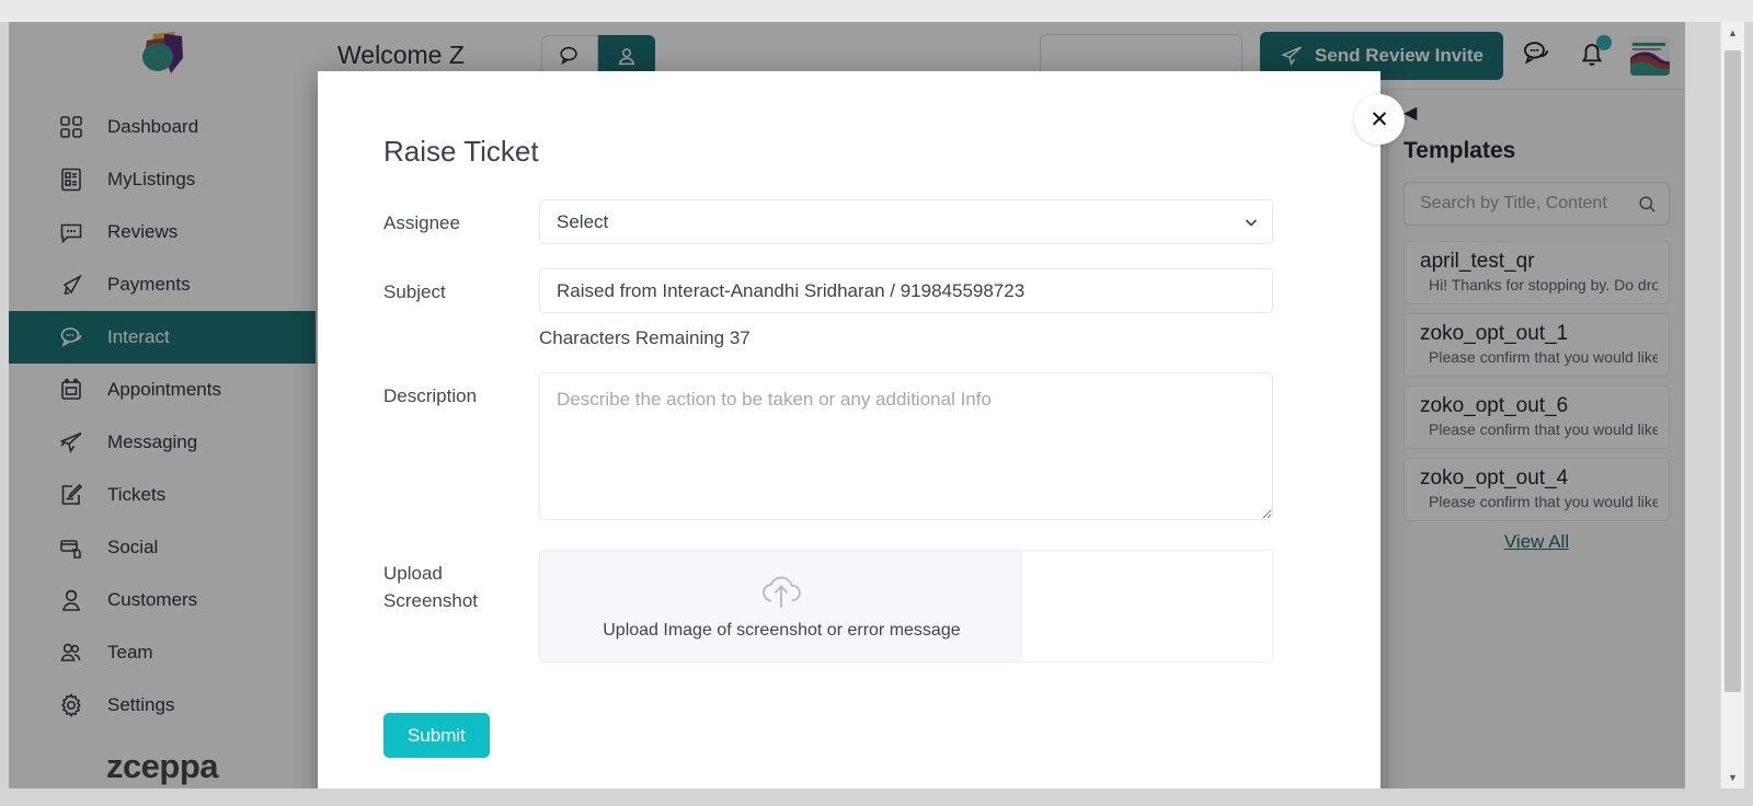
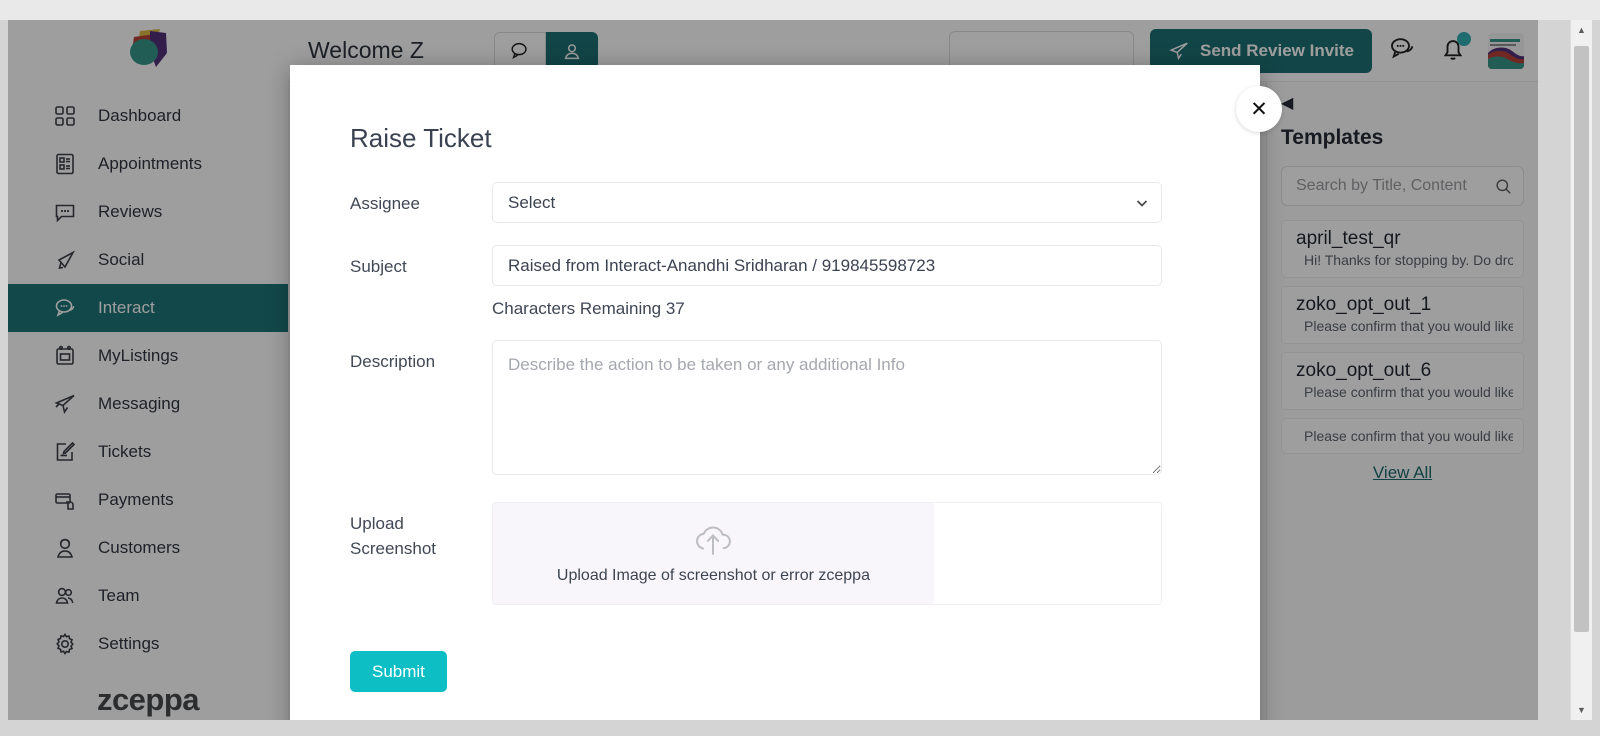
  Dashboard
- MyListings
+ Appointments
  Reviews
- Payments
+ Social
  Interact
- Appointments
+ MyListings
  Messaging
  Tickets
- Social
+ Payments
  Customers
  Team
  Settings
  zceppa
  Welcome Z
  Send Review Invite
  ◀
  Templates
  Search by Title, Content
  april_test_qr
  Hi! Thanks for stopping by. Do dro
  zoko_opt_out_1
  Please confirm that you would like
  zoko_opt_out_6
  Please confirm that you would like
- zoko_opt_out_4
  Please confirm that you would like
  View All
  ✕
  Raise Ticket
  Assignee
  Select
  Subject
  Raised from Interact-Anandhi Sridharan / 919845598723
  Characters Remaining 37
  Description
  Describe the action to be taken or any additional Info
  Upload Screenshot
- Upload Image of screenshot or error message
+ Upload Image of screenshot or error zceppa
  Submit
  ▲
  ▼
